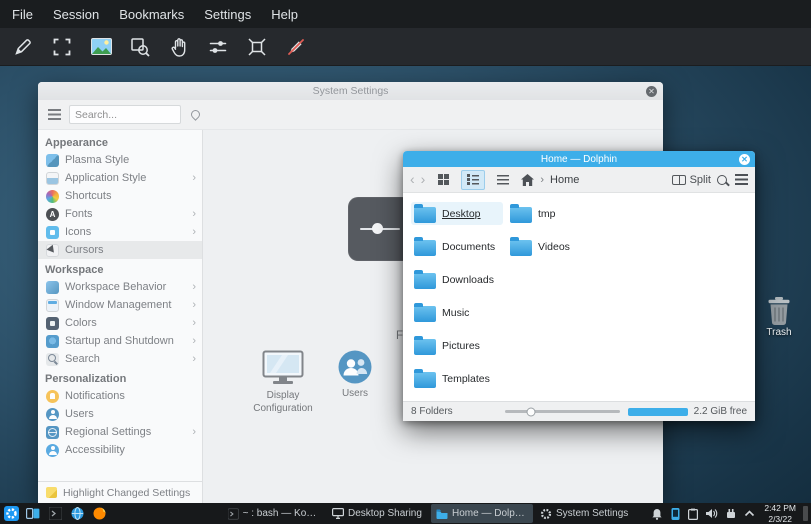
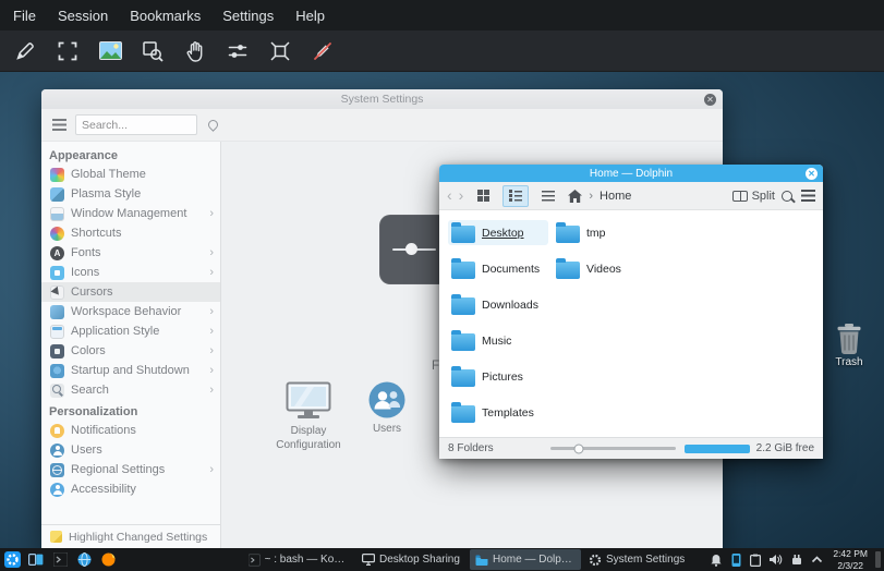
  File
  Session
  Bookmarks
  Settings
  Help
  System Settings
  ✕
  Search...
  Appearance
+ Global Theme
  Plasma Style
- Application Style
+ Window Management
  ›
  Shortcuts
  Fonts
  ›
  Icons
  ›
  Cursors
- Workspace
  Workspace Behavior
  ›
- Window Management
+ Application Style
  ›
  Colors
  ›
  Startup and Shutdown
  ›
  Search
  ›
  Personalization
  Notifications
  Users
  Regional Settings
  ›
  Accessibility
  Highlight Changed Settings
  F
  Display Configuration
  Users
  Trash
  Home — Dolphin
  ✕
  ‹
  ›
  ›
  Home
  Split
  Desktop
  Documents
  Downloads
  Music
  Pictures
  Templates
  tmp
  Videos
  8 Folders
  2.2 GiB free
  ~ : bash — Konso
  Desktop Sharing
  Home — Dolphin
  System Settings
  2:42 PM
  2/3/22
